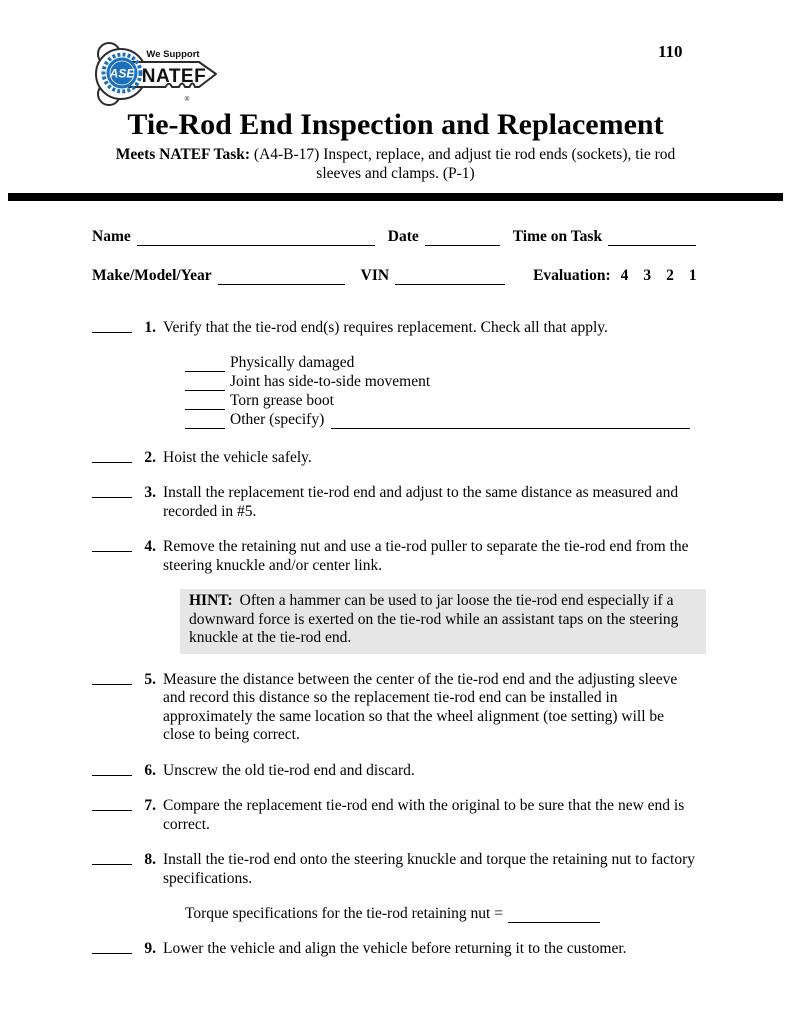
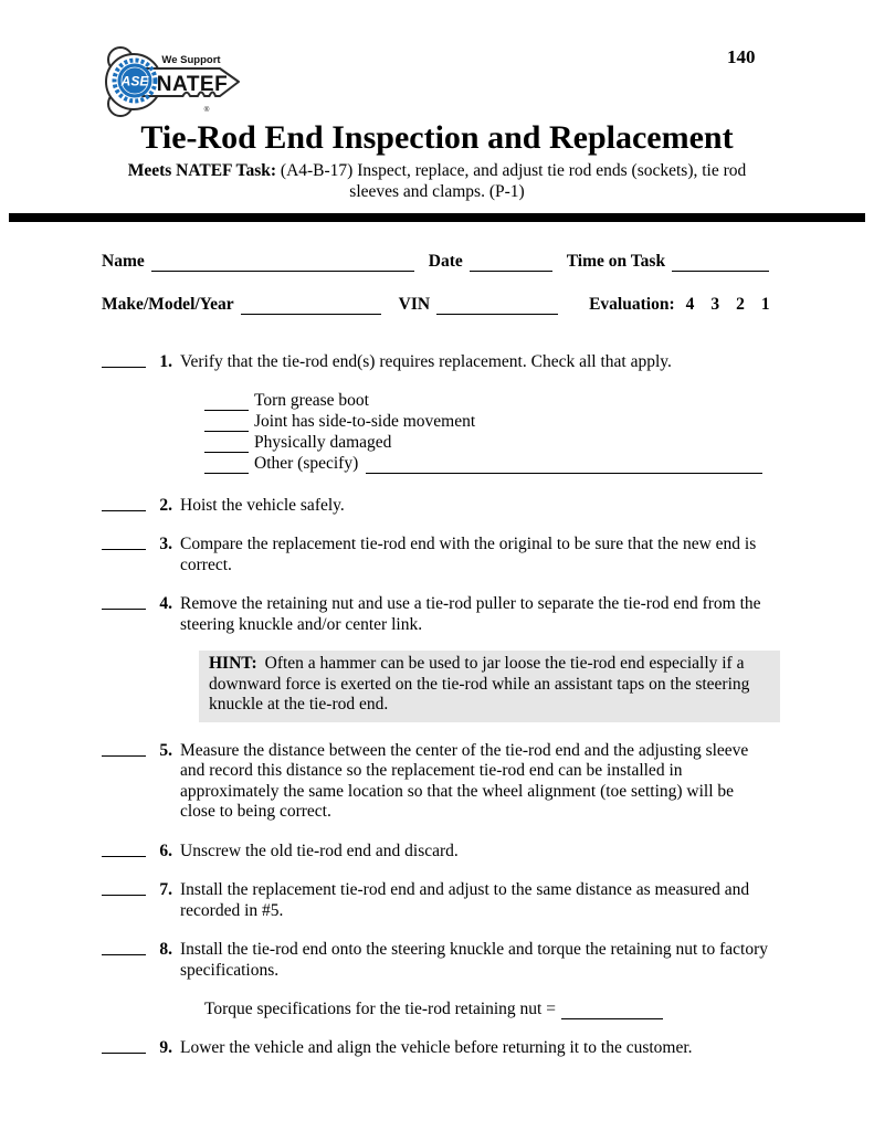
- 110
+ 140
  ASE
  We Support
  NATEF
  Tie-Rod End Inspection and Replacement
  Meets NATEF Task: (A4-B-17) Inspect, replace, and adjust tie rod ends (sockets), tie rod
  sleeves and clamps. (P-1)
  Name
  Date
  Time on Task
  Make/Model/Year
  VIN
  Evaluation:
  4
  3
  2
  1
  1.
  Verify that the tie-rod end(s) requires replacement. Check all that apply.
- Physically damaged
+ Torn grease boot
  Joint has side-to-side movement
- Torn grease boot
+ Physically damaged
  Other (specify)
  2.
  Hoist the vehicle safely.
  3.
- Install the replacement tie-rod end and adjust to the same distance as measured and recorded in #5.
+ Compare the replacement tie-rod end with the original to be sure that the new end is correct.
  4.
  Remove the retaining nut and use a tie-rod puller to separate the tie-rod end from the steering knuckle and/or center link.
  HINT: Often a hammer can be used to jar loose the tie-rod end especially if a downward force is exerted on the tie-rod while an assistant taps on the steering knuckle at the tie-rod end.
  5.
  Measure the distance between the center of the tie-rod end and the adjusting sleeve and record this distance so the replacement tie-rod end can be installed in approximately the same location so that the wheel alignment (toe setting) will be close to being correct.
  6.
  Unscrew the old tie-rod end and discard.
  7.
- Compare the replacement tie-rod end with the original to be sure that the new end is correct.
+ Install the replacement tie-rod end and adjust to the same distance as measured and recorded in #5.
  8.
  Install the tie-rod end onto the steering knuckle and torque the retaining nut to factory specifications.
  Torque specifications for the tie-rod retaining nut =
  9.
  Lower the vehicle and align the vehicle before returning it to the customer.
